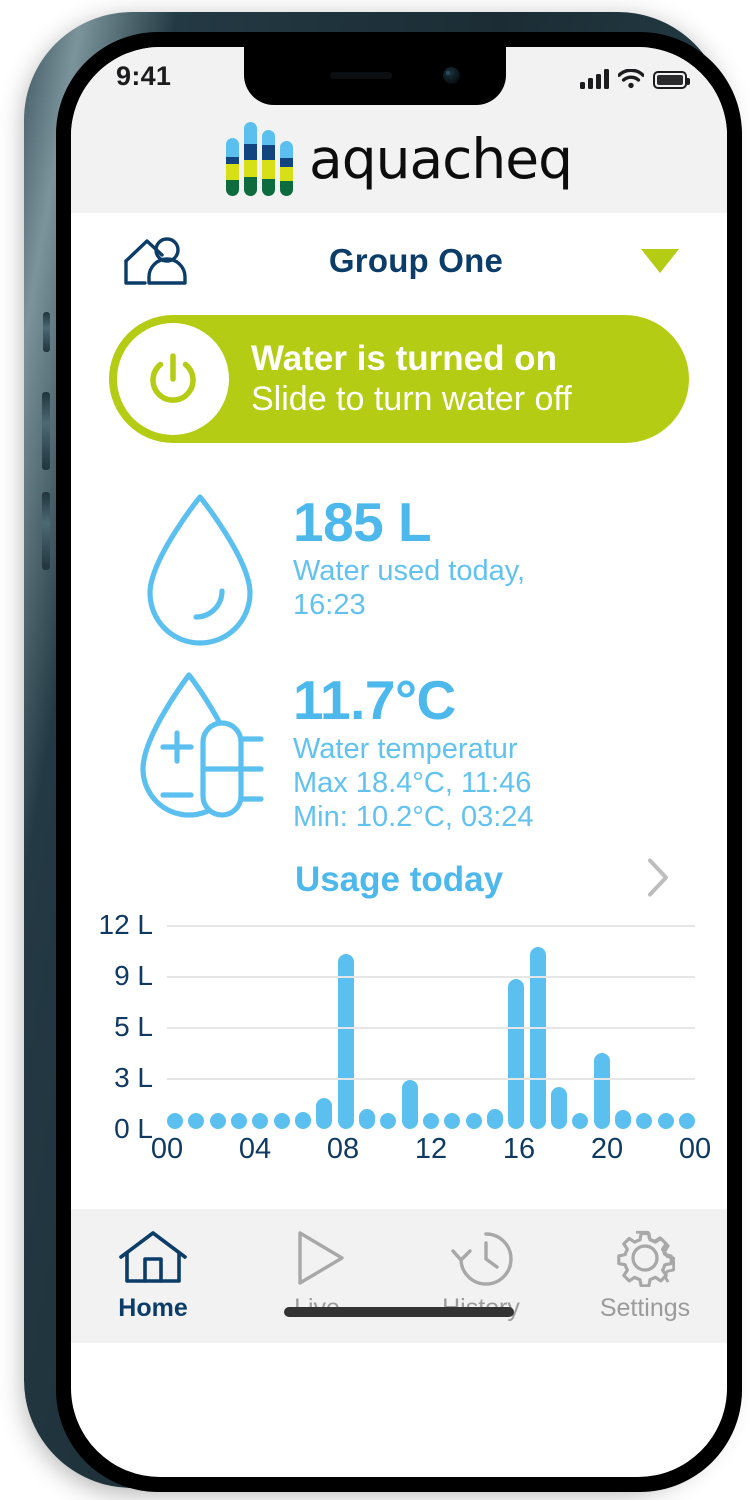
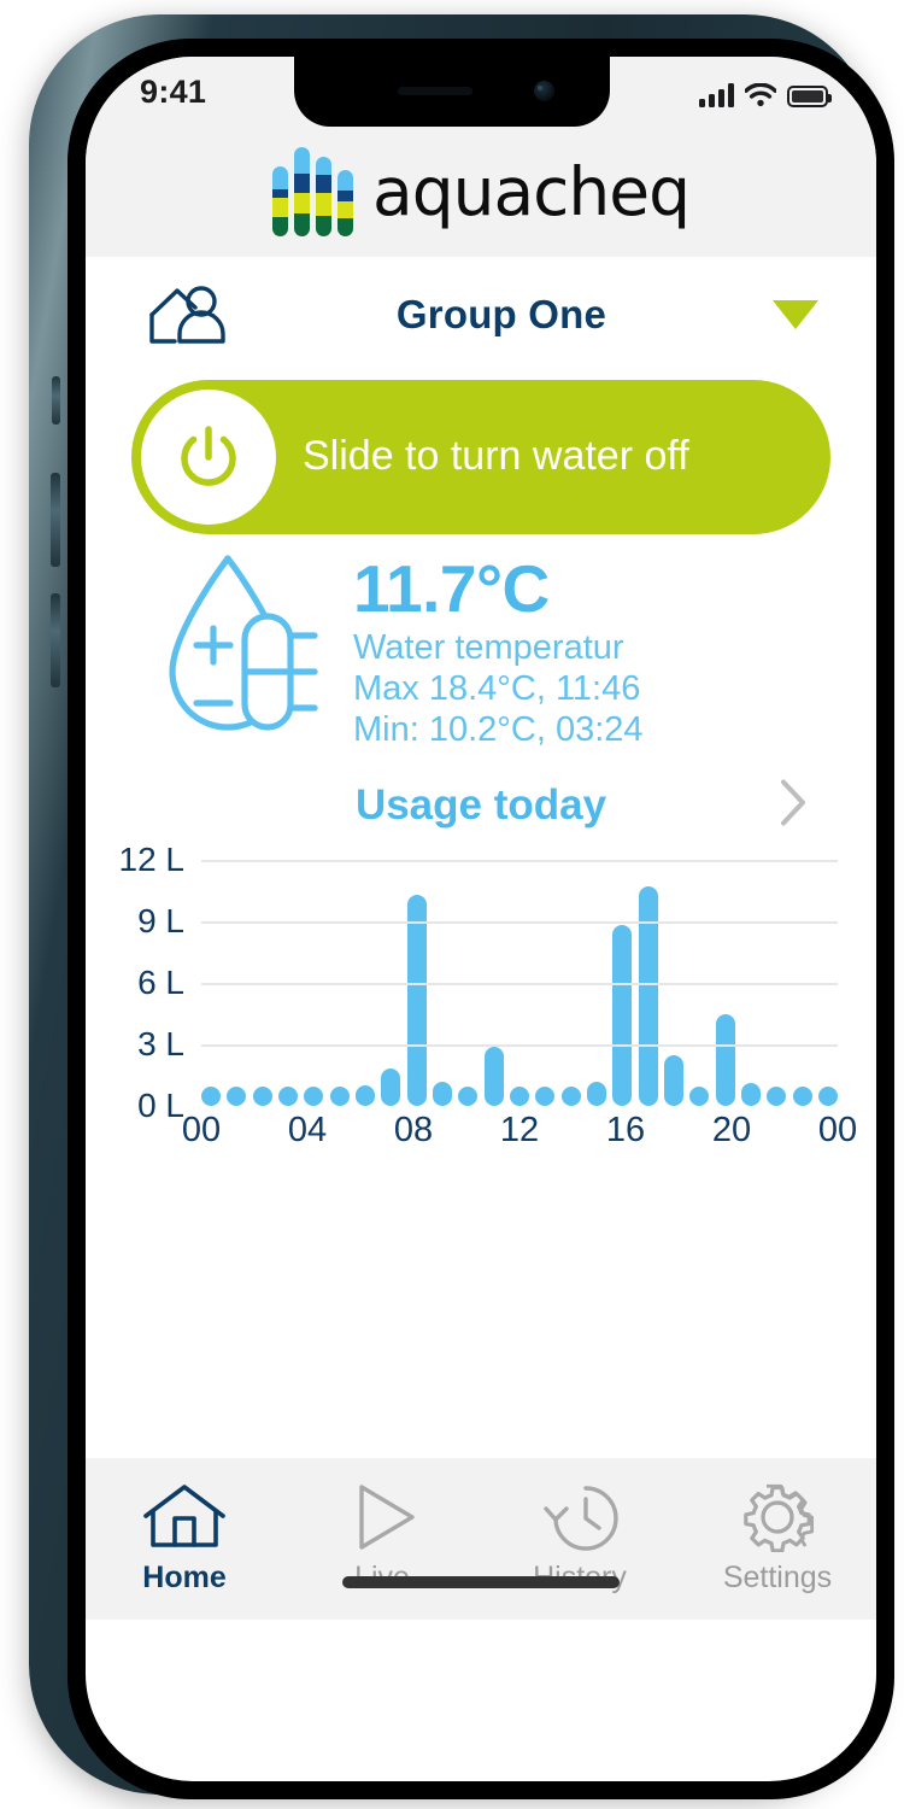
  9:41
  aquacheq
  Group One
- Water is turned on
  Slide to turn water off
- 185 L
- Water used today,
- 16:23
  11.7°C
  Water temperatur
  Max 18.4°C, 11:46
  Min: 10.2°C, 03:24
  Usage today
  00
  04
  08
  12
  16
  20
  00
  0 L
  3 L
- 5 L
+ 6 L
  9 L
  12 L
  Home
  Settings
